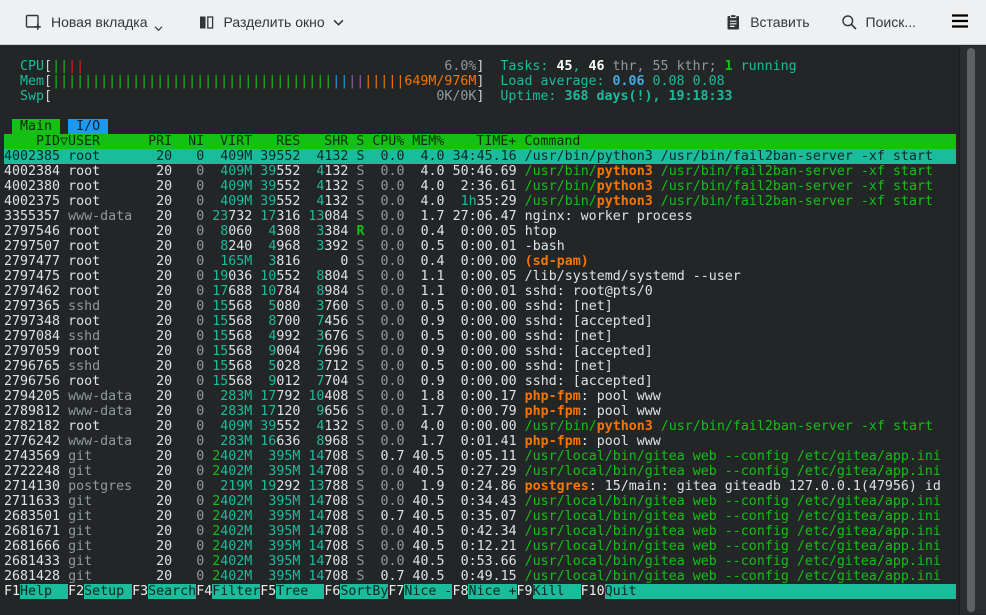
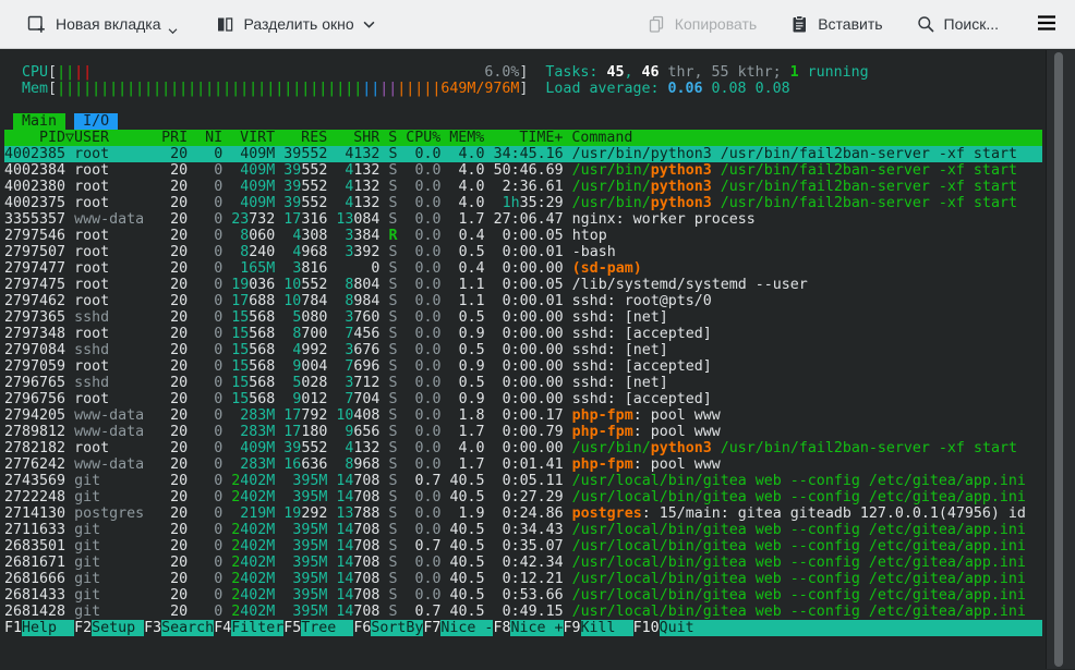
  Новая вкладка
  Разделить окно
+ Копировать
  Вставить
  Поиск...
  CPU[|||| 6.0%] Tasks: 45, 46 thr, 55 kthr; 1 running
  Mem[||||||||||||||||||||||||||||||||||||||||||||649M/976M] Load average: 0.06 0.08 0.08
- Swp[ 0K/0K] Uptime: 368 days(!), 19:18:33
  Main I/O
  PID▽USER PRI NI VIRT RES SHR S CPU% MEM% TIME+ Command
  4002385 root 20 0 409M 39552 4132 S 0.0 4.0 34:45.16 /usr/bin/python3 /usr/bin/fail2ban-server -xf start
  4002384 root 20 0 409M 39552 4132 S 0.0 4.0 50:46.69 /usr/bin/python3 /usr/bin/fail2ban-server -xf start
  4002380 root 20 0 409M 39552 4132 S 0.0 4.0 2:36.61 /usr/bin/python3 /usr/bin/fail2ban-server -xf start
  4002375 root 20 0 409M 39552 4132 S 0.0 4.0 1h35:29 /usr/bin/python3 /usr/bin/fail2ban-server -xf start
  3355357 www-data 20 0 23732 17316 13084 S 0.0 1.7 27:06.47 nginx: worker process
  2797546 root 20 0 8060 4308 3384 R 0.0 0.4 0:00.05 htop
  2797507 root 20 0 8240 4968 3392 S 0.0 0.5 0:00.01 -bash
  2797477 root 20 0 165M 3816 0 S 0.0 0.4 0:00.00 (sd-pam)
  2797475 root 20 0 19036 10552 8804 S 0.0 1.1 0:00.05 /lib/systemd/systemd --user
  2797462 root 20 0 17688 10784 8984 S 0.0 1.1 0:00.01 sshd: root@pts/0
  2797365 sshd 20 0 15568 5080 3760 S 0.0 0.5 0:00.00 sshd: [net]
  2797348 root 20 0 15568 8700 7456 S 0.0 0.9 0:00.00 sshd: [accepted]
  2797084 sshd 20 0 15568 4992 3676 S 0.0 0.5 0:00.00 sshd: [net]
  2797059 root 20 0 15568 9004 7696 S 0.0 0.9 0:00.00 sshd: [accepted]
  2796765 sshd 20 0 15568 5028 3712 S 0.0 0.5 0:00.00 sshd: [net]
  2796756 root 20 0 15568 9012 7704 S 0.0 0.9 0:00.00 sshd: [accepted]
  2794205 www-data 20 0 283M 17792 10408 S 0.0 1.8 0:00.17 php-fpm: pool www
- 2789812 www-data 20 0 283M 17120 9656 S 0.0 1.7 0:00.79 php-fpm: pool www
+ 2789812 www-data 20 0 283M 17180 9656 S 0.0 1.7 0:00.79 php-fpm: pool www
  2782182 root 20 0 409M 39552 4132 S 0.0 4.0 0:00.00 /usr/bin/python3 /usr/bin/fail2ban-server -xf start
  2776242 www-data 20 0 283M 16636 8968 S 0.0 1.7 0:01.41 php-fpm: pool www
  2743569 git 20 0 2402M 395M 14708 S 0.7 40.5 0:05.11 /usr/local/bin/gitea web --config /etc/gitea/app.ini
  2722248 git 20 0 2402M 395M 14708 S 0.0 40.5 0:27.29 /usr/local/bin/gitea web --config /etc/gitea/app.ini
  2714130 postgres 20 0 219M 19292 13788 S 0.0 1.9 0:24.86 postgres: 15/main: gitea giteadb 127.0.0.1(47956) id
  2711633 git 20 0 2402M 395M 14708 S 0.0 40.5 0:34.43 /usr/local/bin/gitea web --config /etc/gitea/app.ini
  2683501 git 20 0 2402M 395M 14708 S 0.7 40.5 0:35.07 /usr/local/bin/gitea web --config /etc/gitea/app.ini
  2681671 git 20 0 2402M 395M 14708 S 0.0 40.5 0:42.34 /usr/local/bin/gitea web --config /etc/gitea/app.ini
  2681666 git 20 0 2402M 395M 14708 S 0.0 40.5 0:12.21 /usr/local/bin/gitea web --config /etc/gitea/app.ini
  2681433 git 20 0 2402M 395M 14708 S 0.0 40.5 0:53.66 /usr/local/bin/gitea web --config /etc/gitea/app.ini
  2681428 git 20 0 2402M 395M 14708 S 0.7 40.5 0:49.15 /usr/local/bin/gitea web --config /etc/gitea/app.ini
  F1
  Help
  F2
  Setup
  F3
  Search
  F4
  Filter
  F5
  Tree
  F6
  SortBy
  F7
  Nice -
  F8
  Nice +
  F9
  Kill
  F10
  Quit
